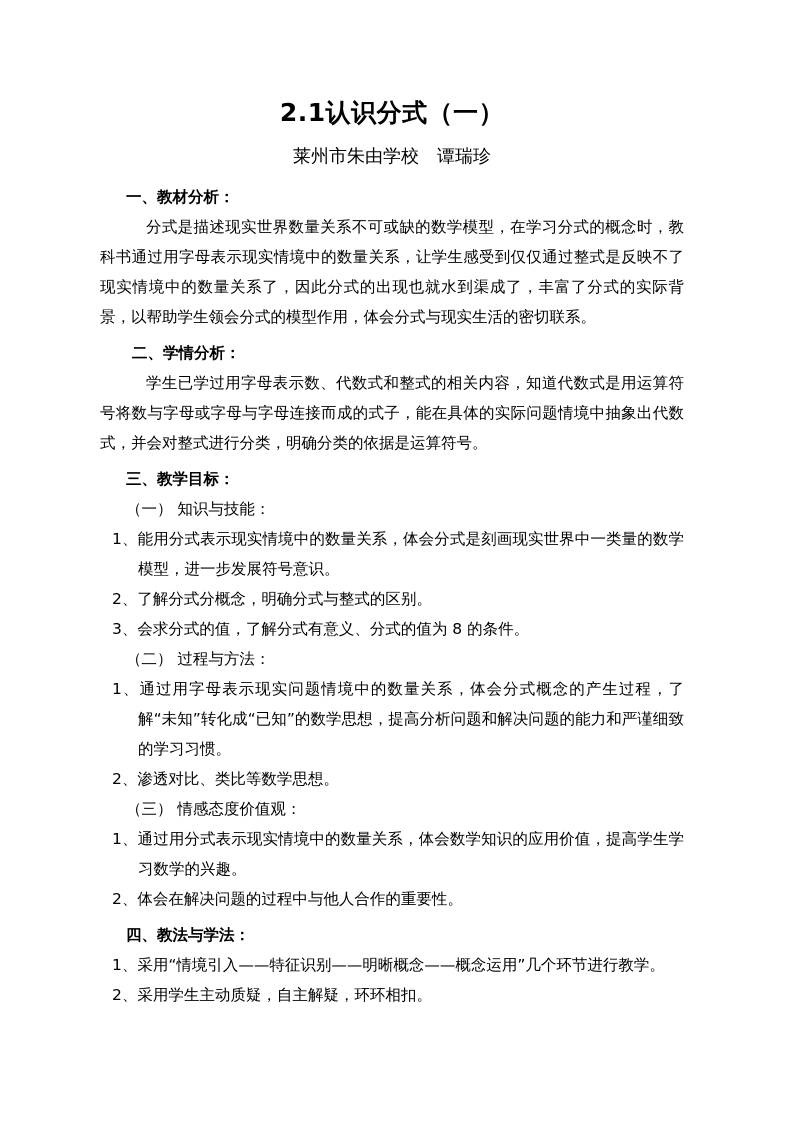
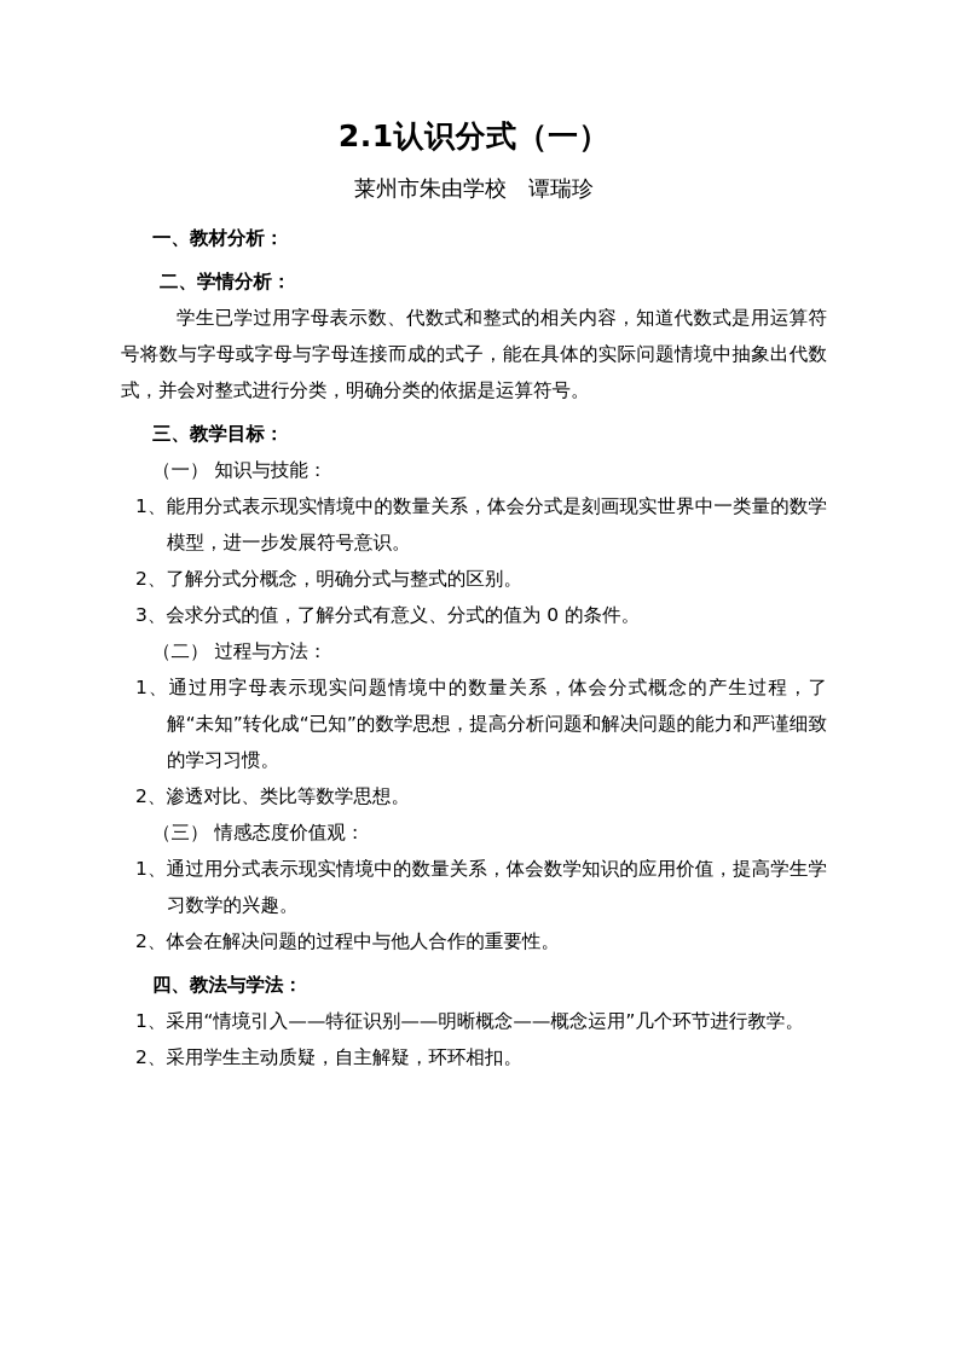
  2.1认识分式（一）
  莱州市朱由学校 谭瑞珍
  一、教材分析：
- 分式是描述现实世界数量关系不可或缺的数学模型，在学习分式的概念时，教科书通过用字母表示现实情境中的数量关系，让学生感受到仅仅通过整式是反映不了现实情境中的数量关系了，因此分式的出现也就水到渠成了，丰富了分式的实际背景，以帮助学生领会分式的模型作用，体会分式与现实生活的密切联系。
  二、学情分析：
  学生已学过用字母表示数、代数式和整式的相关内容，知道代数式是用运算符号将数与字母或字母与字母连接而成的式子，能在具体的实际问题情境中抽象出代数式，并会对整式进行分类，明确分类的依据是运算符号。
  三、教学目标：
  （一） 知识与技能：
  1、能用分式表示现实情境中的数量关系，体会分式是刻画现实世界中一类量的数学模型，进一步发展符号意识。
  2、了解分式分概念，明确分式与整式的区别。
- 3、会求分式的值，了解分式有意义、分式的值为 8 的条件。
+ 3、会求分式的值，了解分式有意义、分式的值为 0 的条件。
  （二） 过程与方法：
  1、通过用字母表示现实问题情境中的数量关系，体会分式概念的产生过程，了解“未知”转化成“已知”的数学思想，提高分析问题和解决问题的能力和严谨细致的学习习惯。
  2、渗透对比、类比等数学思想。
  （三） 情感态度价值观：
  1、通过用分式表示现实情境中的数量关系，体会数学知识的应用价值，提高学生学习数学的兴趣。
  2、体会在解决问题的过程中与他人合作的重要性。
  四、教法与学法：
  1、采用“情境引入——特征识别——明晰概念——概念运用”几个环节进行教学。
  2、采用学生主动质疑，自主解疑，环环相扣。
